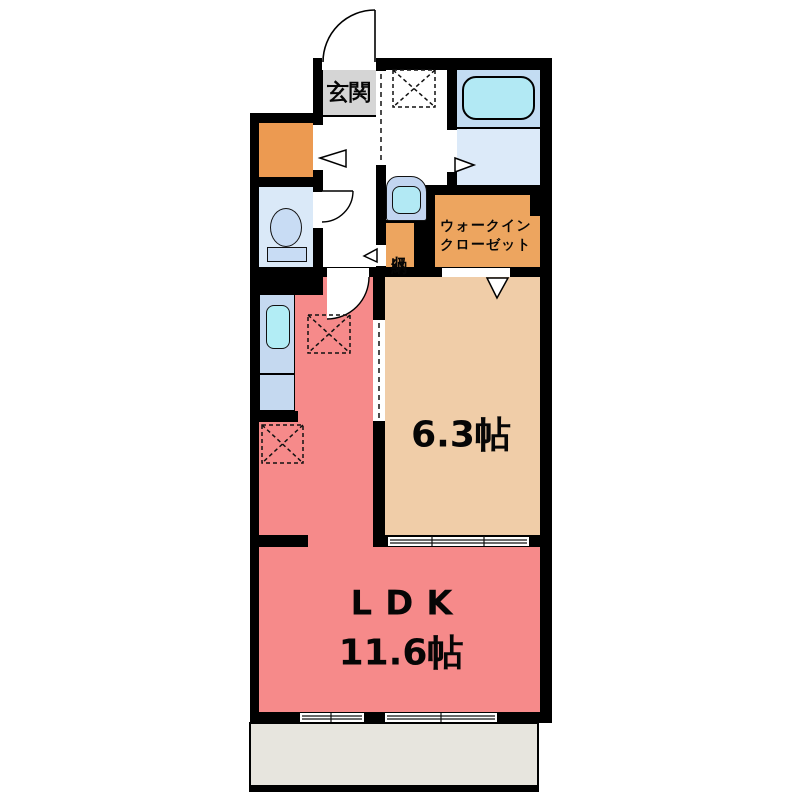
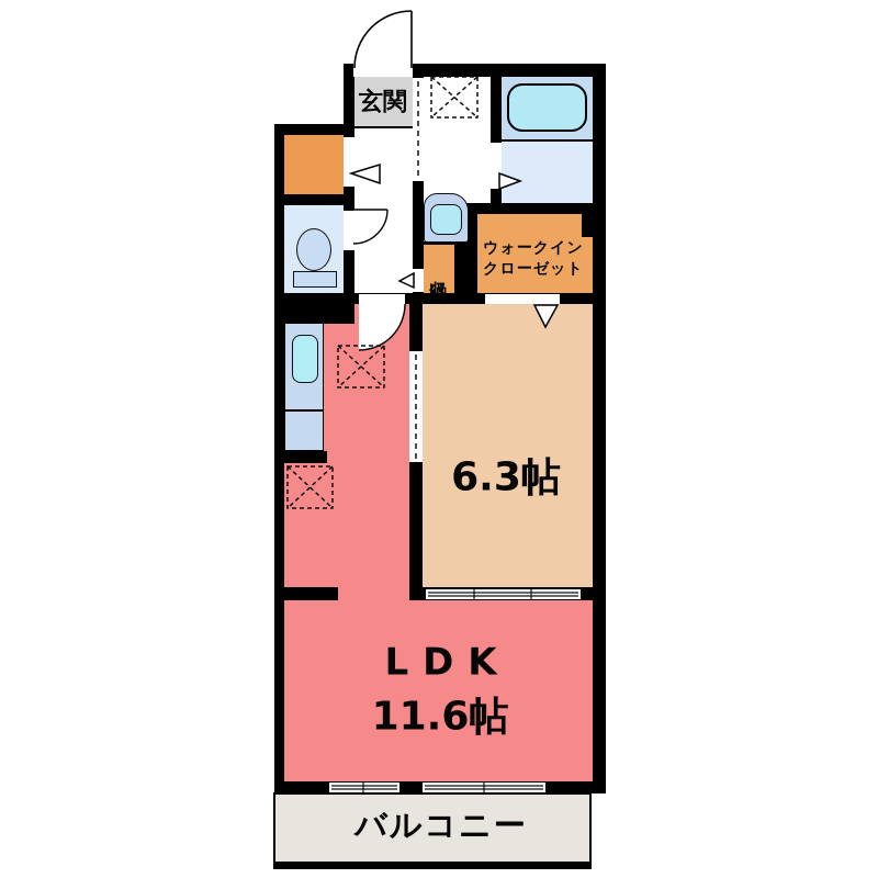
  玄関
  ウォークイン
  クローゼット
  6.3帖
  LDK
  11.6帖
+ バルコニー
